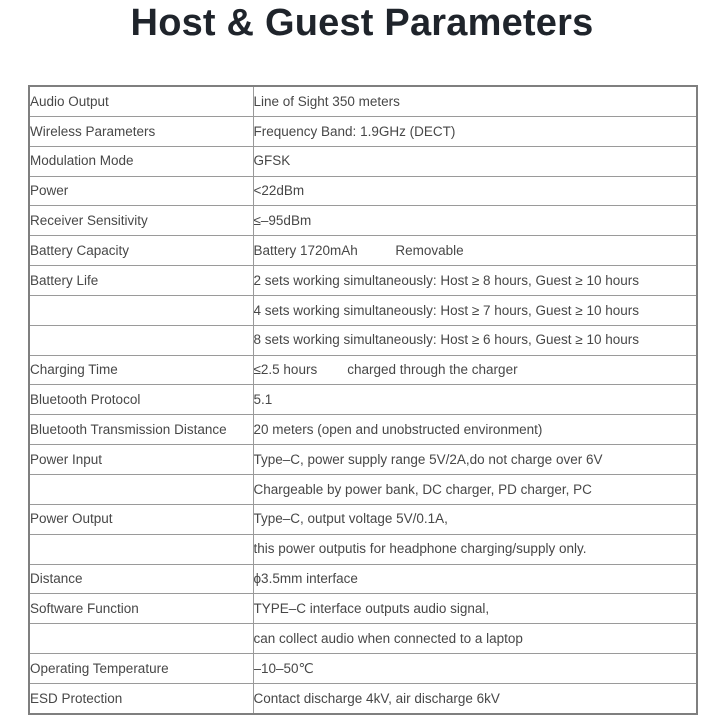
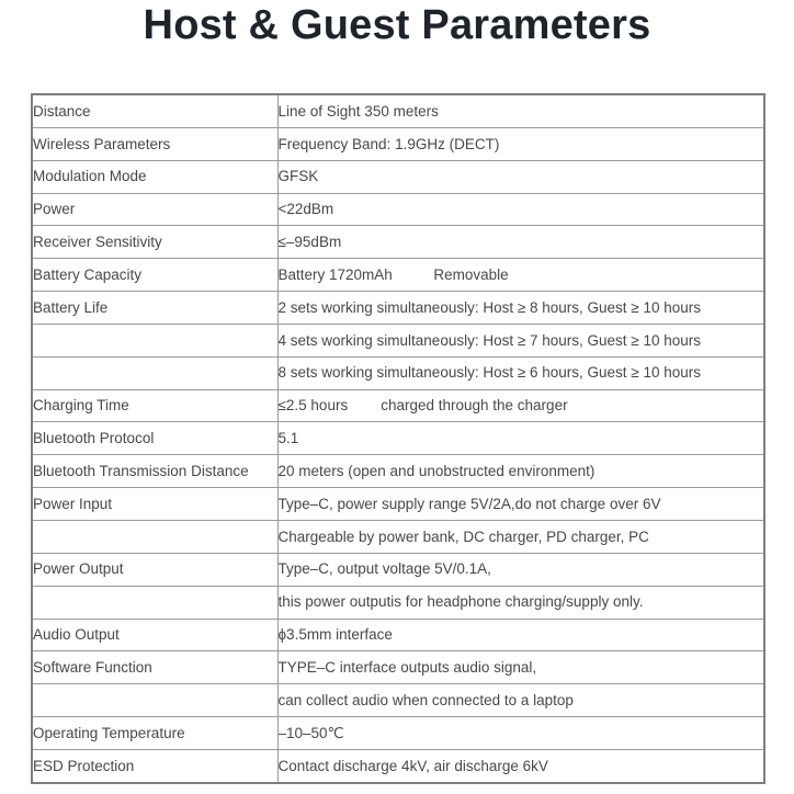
  Host & Guest Parameters
- Audio Output	Line of Sight 350 meters
+ Distance	Line of Sight 350 meters
  Wireless Parameters	Frequency Band: 1.9GHz (DECT)
  Modulation Mode	GFSK
  Power	<22dBm
  Receiver Sensitivity	≤–95dBm
  Battery Capacity	Battery 1720mAh Removable
  Battery Life	2 sets working simultaneously: Host ≥ 8 hours, Guest ≥ 10 hours
  	4 sets working simultaneously: Host ≥ 7 hours, Guest ≥ 10 hours
  	8 sets working simultaneously: Host ≥ 6 hours, Guest ≥ 10 hours
  Charging Time	≤2.5 hours charged through the charger
  Bluetooth Protocol	5.1
  Bluetooth Transmission Distance	20 meters (open and unobstructed environment)
  Power Input	Type–C, power supply range 5V/2A,do not charge over 6V
  	Chargeable by power bank, DC charger, PD charger, PC
  Power Output	Type–C, output voltage 5V/0.1A,
  	this power outputis for headphone charging/supply only.
- Distance	ϕ3.5mm interface
+ Audio Output	ϕ3.5mm interface
  Software Function	TYPE–C interface outputs audio signal,
  	can collect audio when connected to a laptop
  Operating Temperature	–10–50℃
  ESD Protection	Contact discharge 4kV, air discharge 6kV
